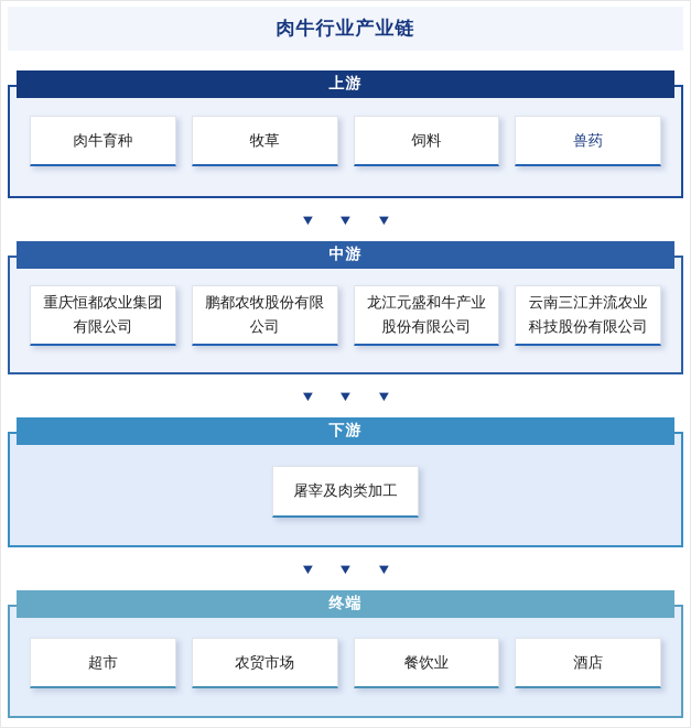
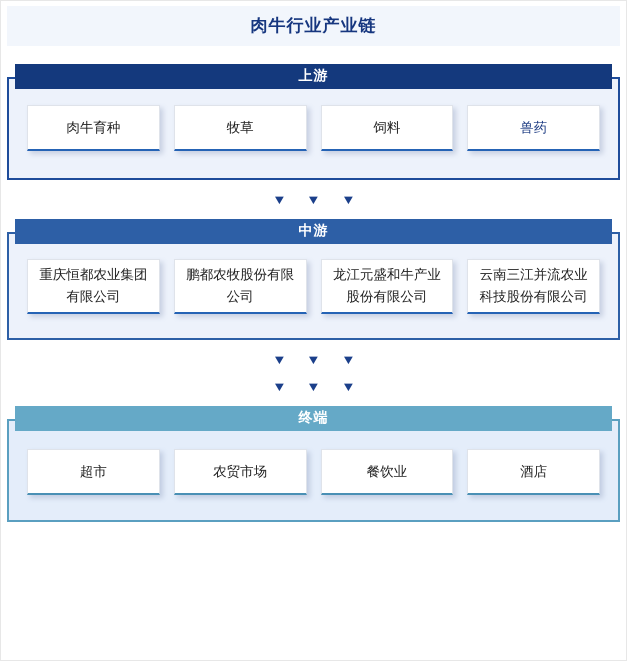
  肉牛行业产业链
  上游
  肉牛育种
  牧草
  饲料
  兽药
  ▼ ▼ ▼
  中游
  重庆恒都农业集团有限公司
  鹏都农牧股份有限公司
  龙江元盛和牛产业股份有限公司
  云南三江并流农业科技股份有限公司
  ▼ ▼ ▼
- 下游
- 屠宰及肉类加工
  ▼ ▼ ▼
  终端
  超市
  农贸市场
  餐饮业
  酒店
